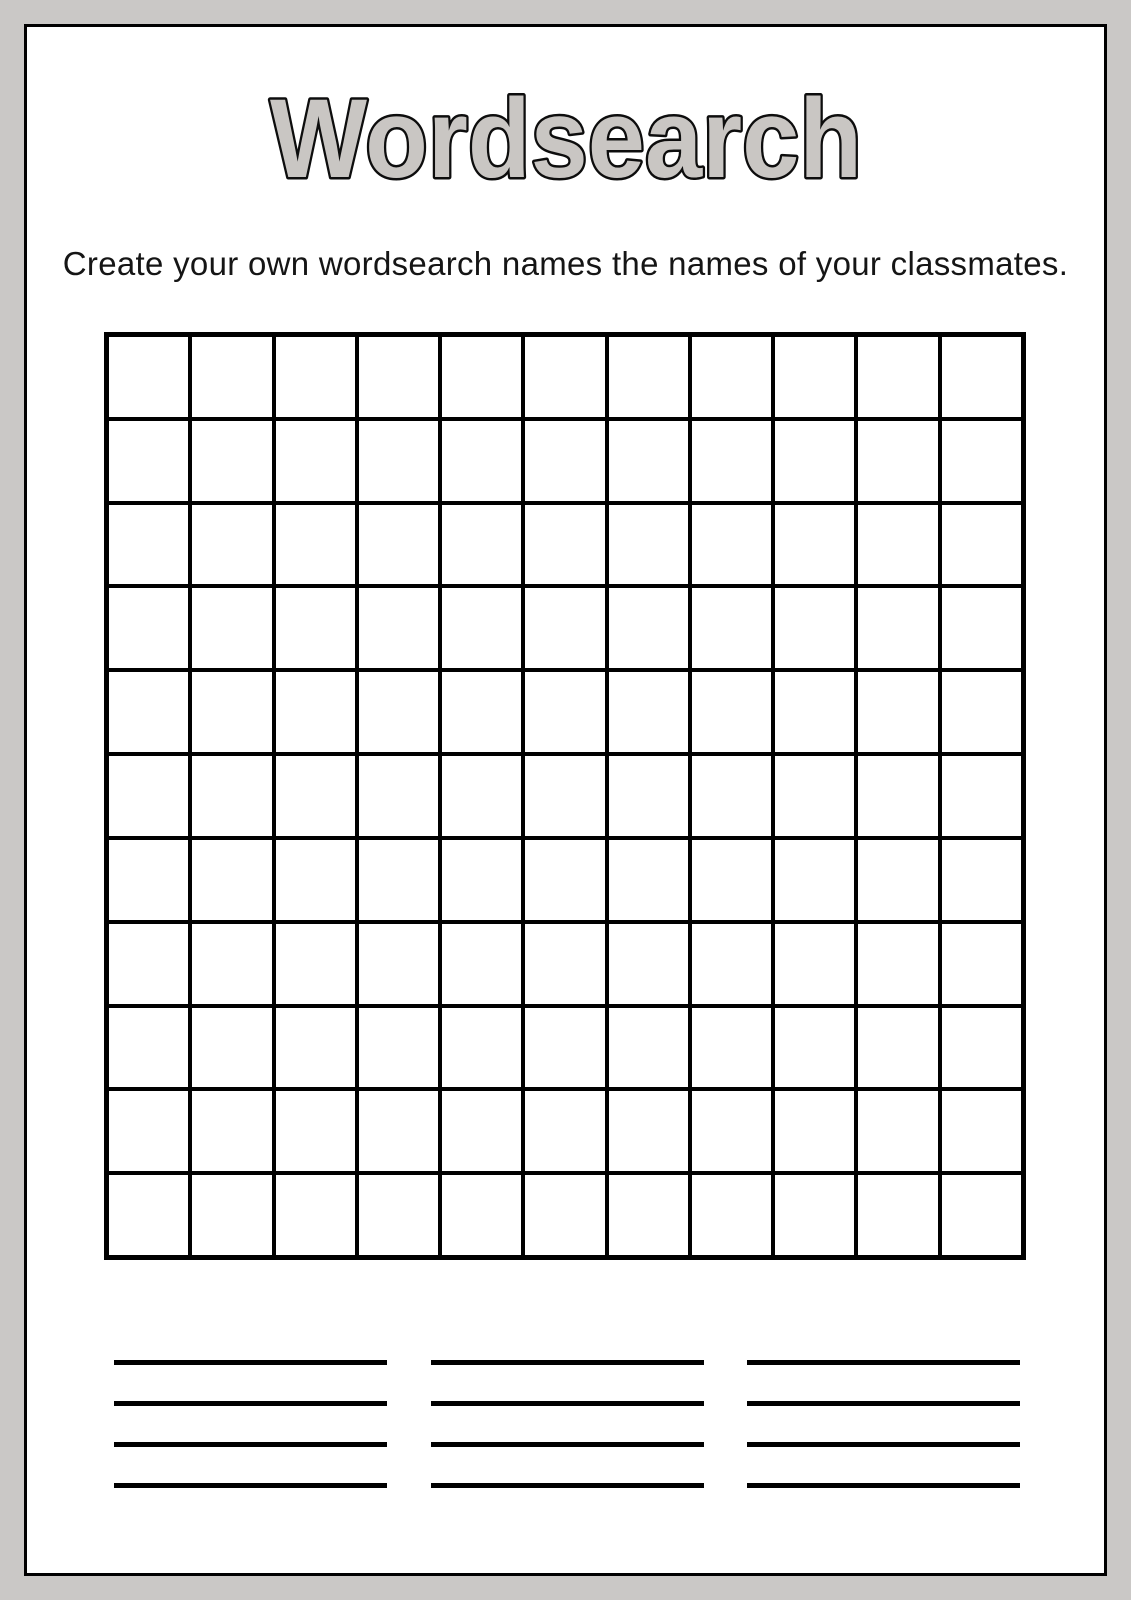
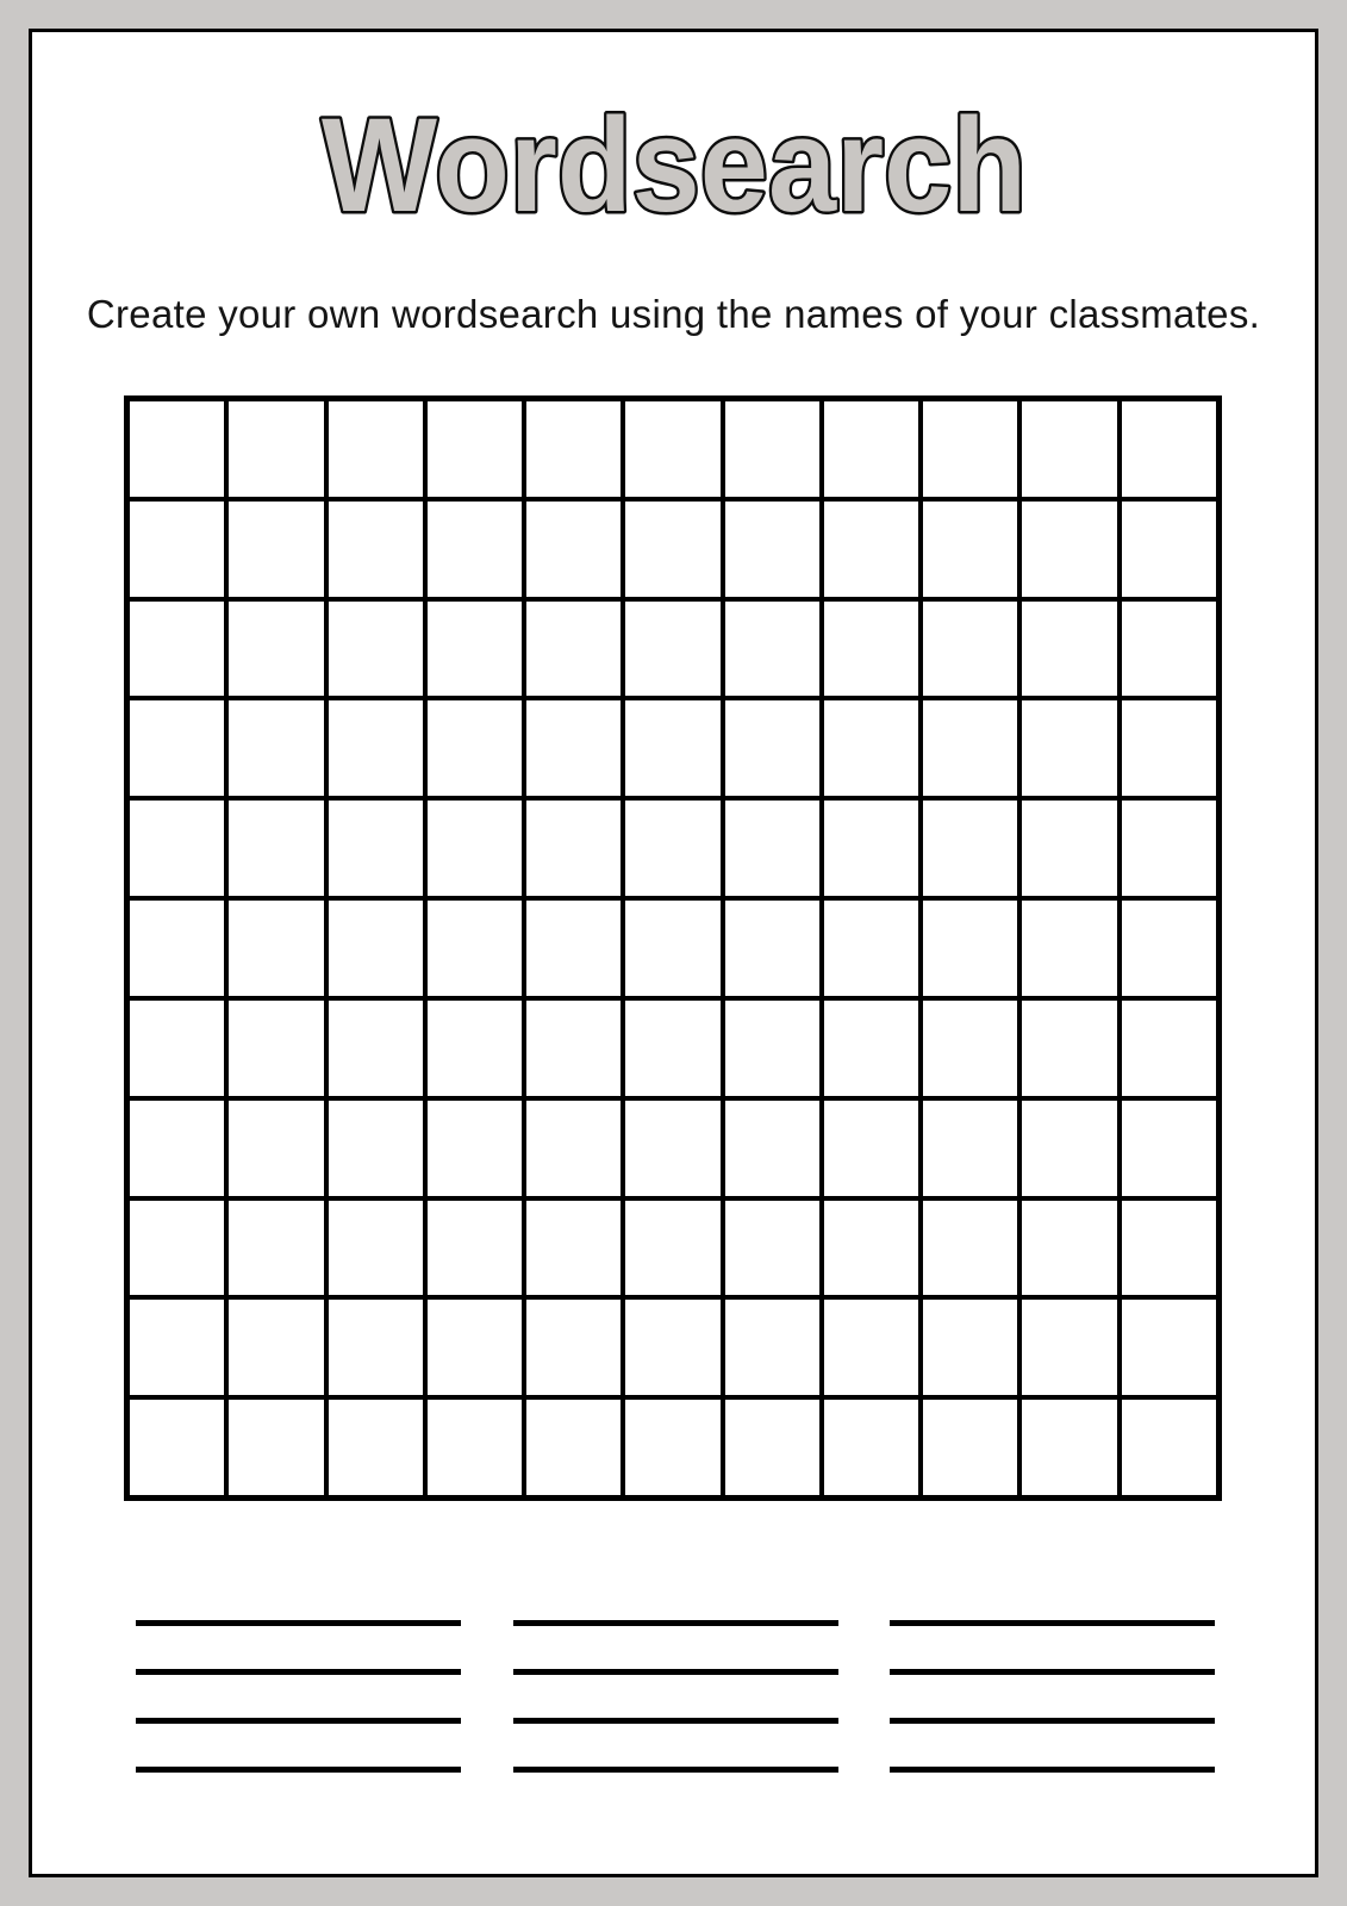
  Wordsearch
- Create your own wordsearch names the names of your classmates.
+ Create your own wordsearch using the names of your classmates.
